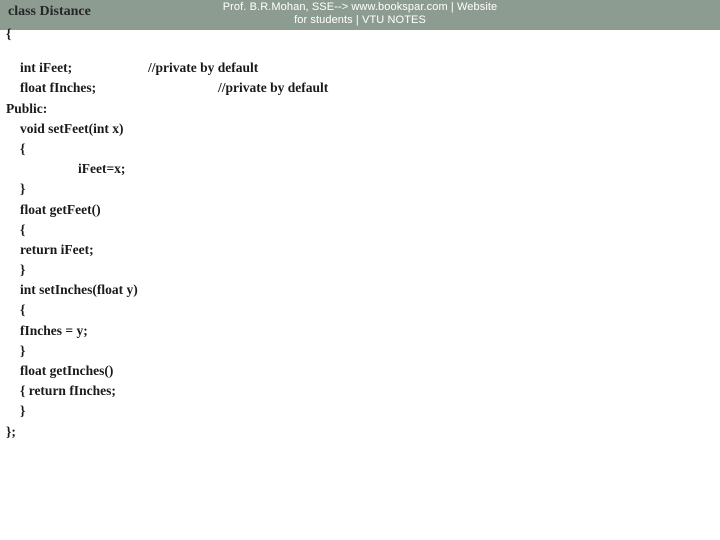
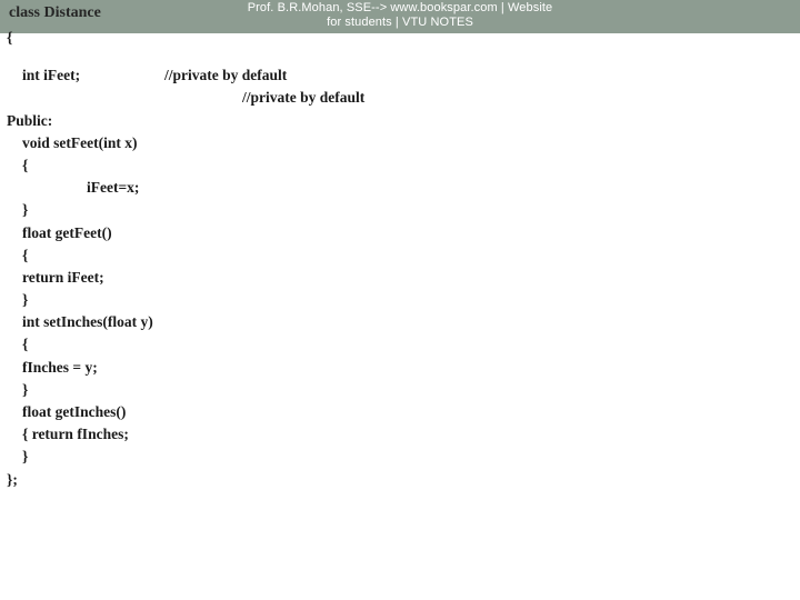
  Prof. B.R.Mohan, SSE--> www.bookspar.com | Website
  for students | VTU NOTES
  class Distance
  {
  int iFeet;
  //private by default
- float fInches;
  //private by default
  Public:
  void setFeet(int x)
  {
  iFeet=x;
  }
  float getFeet()
  {
  return iFeet;
  }
  int setInches(float y)
  {
  fInches = y;
  }
  float getInches()
  { return fInches;
  }
  };
